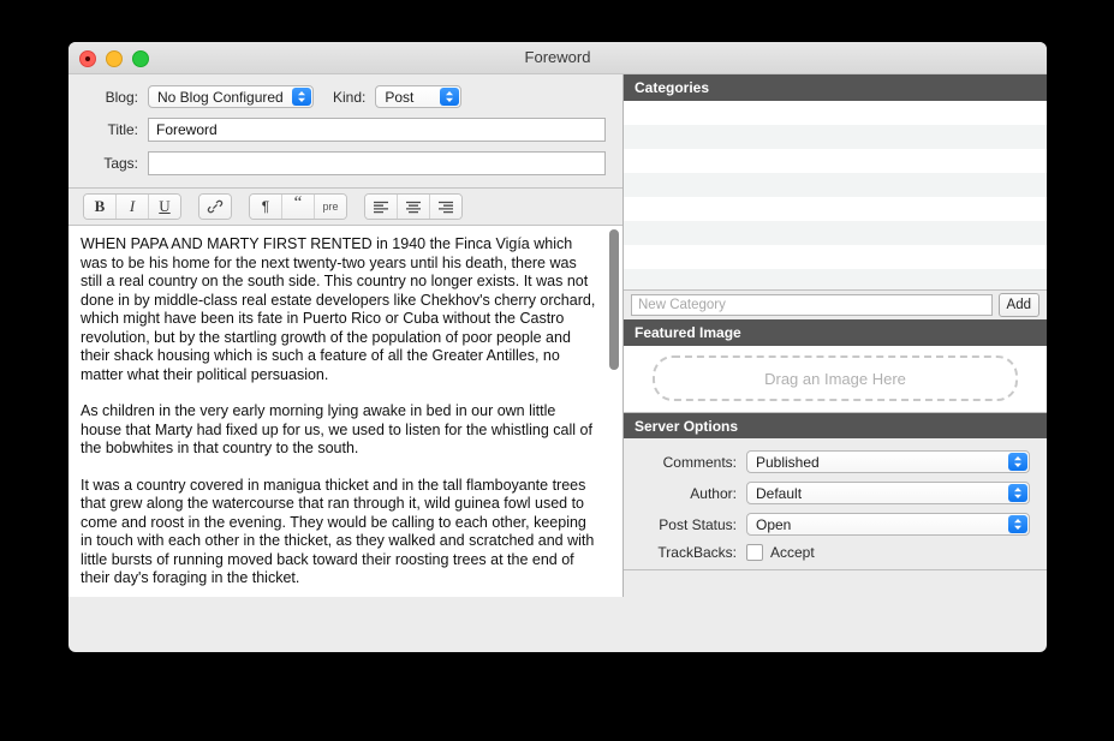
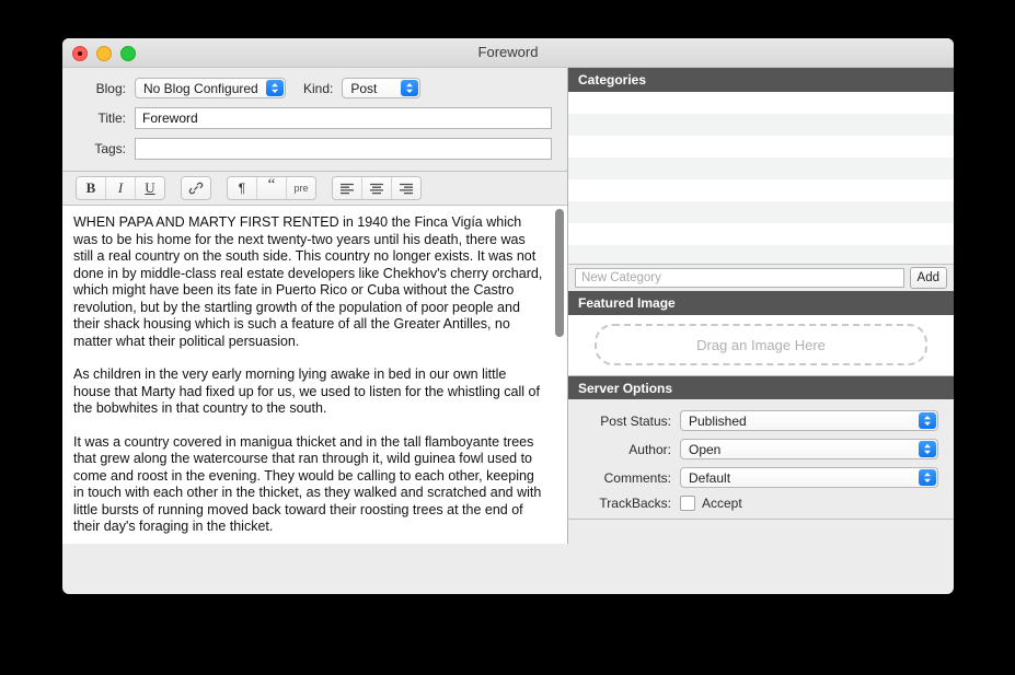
  Foreword
  Blog:
  No Blog Configured
  Kind:
  Post
  Title:
  Foreword
  Tags:
  B
  I
  U
  ¶
  “
  pre
  WHEN PAPA AND MARTY FIRST RENTED in 1940 the Finca Vigía which was to be his home for the next twenty-two years until his death, there was still a real country on the south side. This country no longer exists. It was not done in by middle-class real estate developers like Chekhov's cherry orchard, which might have been its fate in Puerto Rico or Cuba without the Castro revolution, but by the startling growth of the population of poor people and their shack housing which is such a feature of all the Greater Antilles, no matter what their political persuasion.
  As children in the very early morning lying awake in bed in our own little house that Marty had fixed up for us, we used to listen for the whistling call of the bobwhites in that country to the south.
  It was a country covered in manigua thicket and in the tall flamboyante trees that grew along the watercourse that ran through it, wild guinea fowl used to come and roost in the evening. They would be calling to each other, keeping in touch with each other in the thicket, as they walked and scratched and with little bursts of running moved back toward their roosting trees at the end of their day's foraging in the thicket.
  Categories
  New Category
  Add
  Featured Image
  Drag an Image Here
  Server Options
- Comments:
+ Post Status:
  Published
  Author:
- Default
+ Open
- Post Status:
+ Comments:
- Open
+ Default
  TrackBacks:
  Accept
